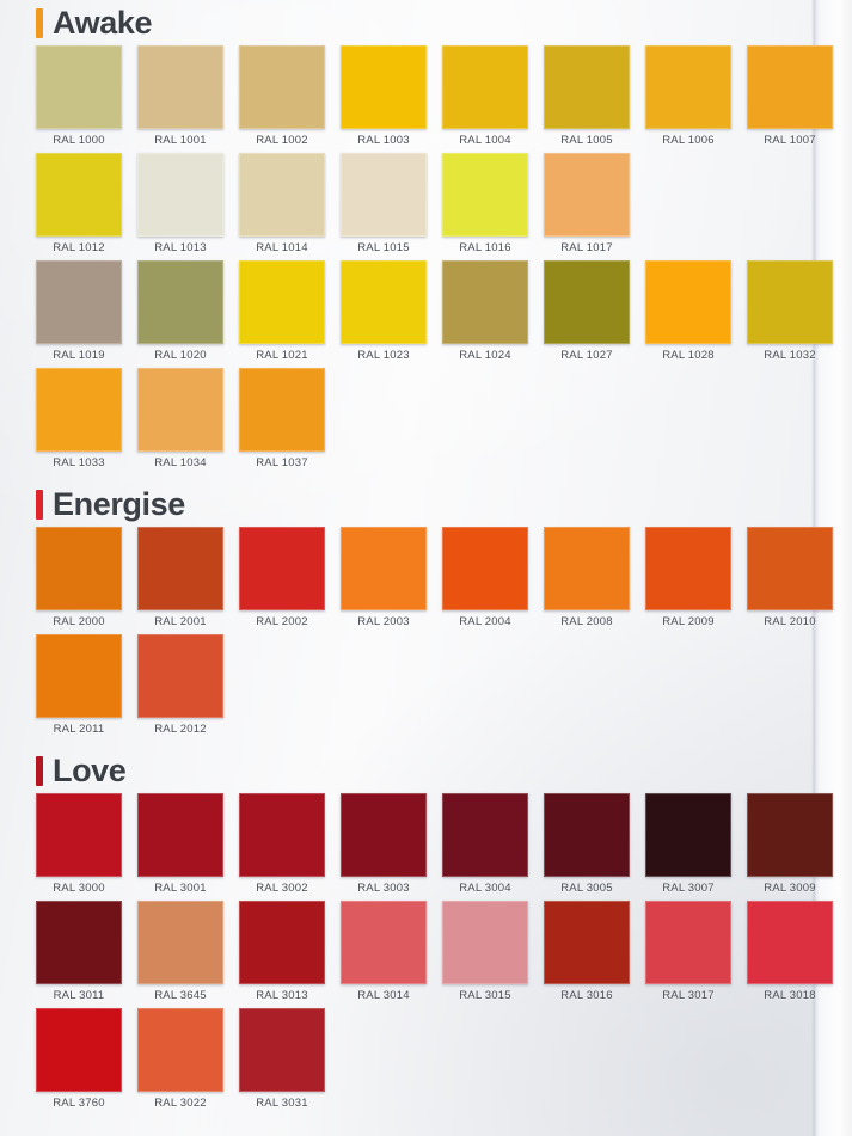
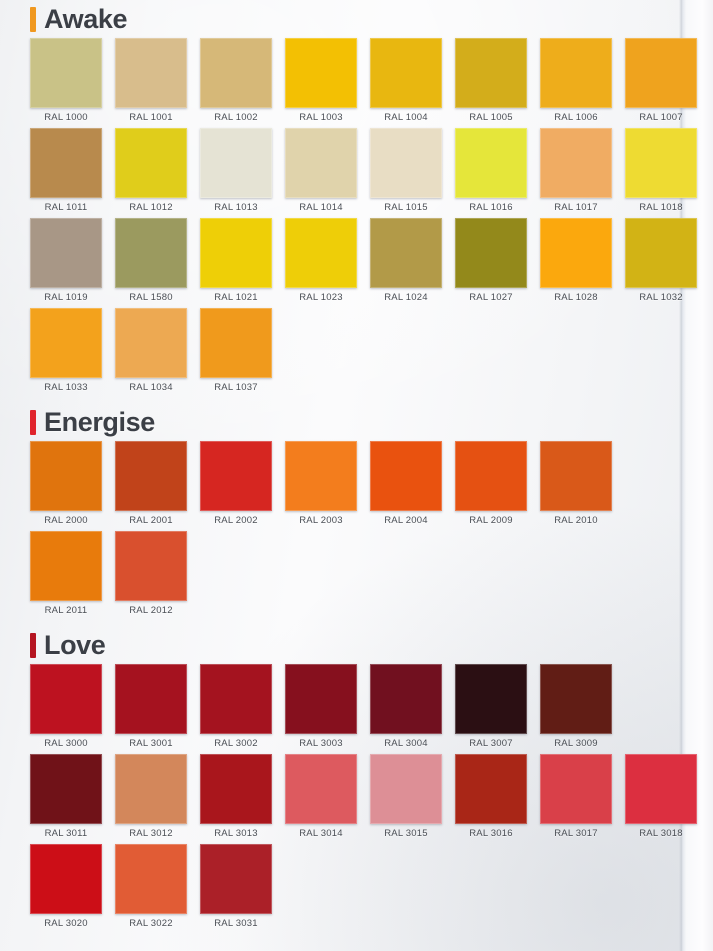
  Awake
  RAL 1000
  RAL 1001
  RAL 1002
  RAL 1003
  RAL 1004
  RAL 1005
  RAL 1006
  RAL 1007
+ RAL 1011
  RAL 1012
  RAL 1013
  RAL 1014
  RAL 1015
  RAL 1016
  RAL 1017
+ RAL 1018
  RAL 1019
- RAL 1020
+ RAL 1580
  RAL 1021
  RAL 1023
  RAL 1024
  RAL 1027
  RAL 1028
  RAL 1032
  RAL 1033
  RAL 1034
  RAL 1037
  Energise
  RAL 2000
  RAL 2001
  RAL 2002
  RAL 2003
  RAL 2004
- RAL 2008
  RAL 2009
  RAL 2010
  RAL 2011
  RAL 2012
  Love
  RAL 3000
  RAL 3001
  RAL 3002
  RAL 3003
  RAL 3004
- RAL 3005
  RAL 3007
  RAL 3009
  RAL 3011
- RAL 3645
+ RAL 3012
  RAL 3013
  RAL 3014
  RAL 3015
  RAL 3016
  RAL 3017
  RAL 3018
- RAL 3760
+ RAL 3020
  RAL 3022
  RAL 3031
